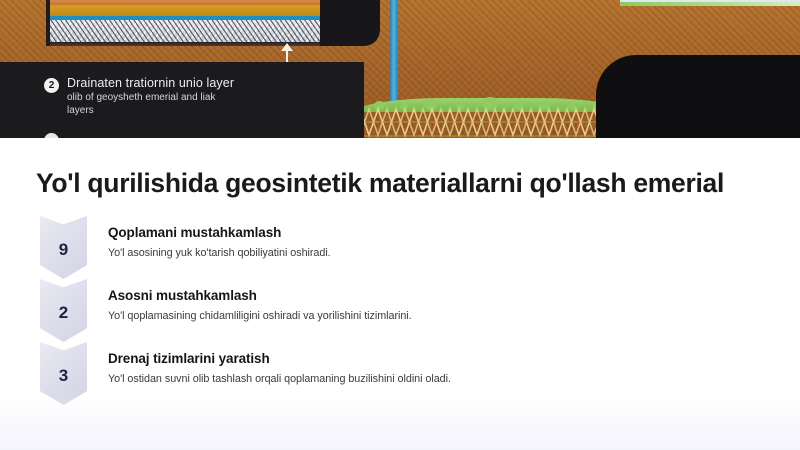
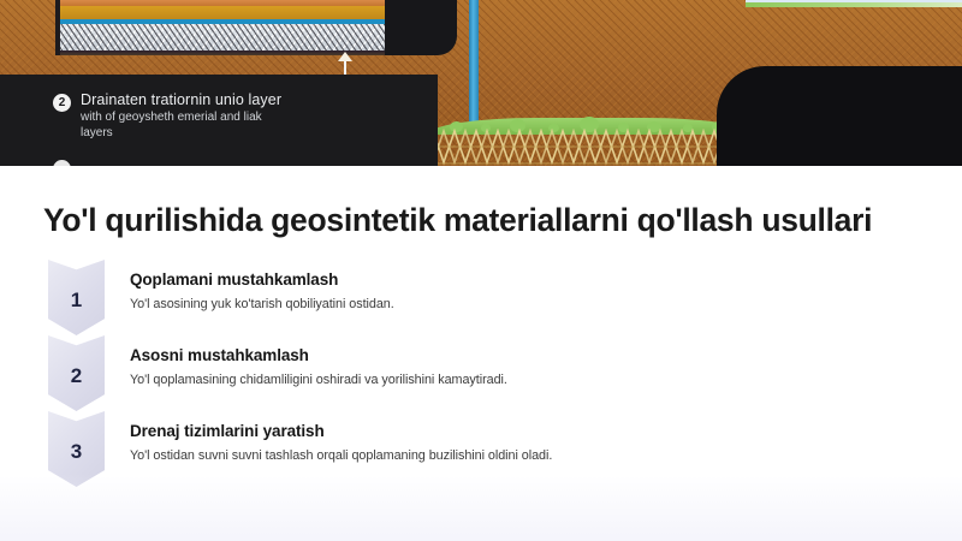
  2
  Drainaten tratiornin unio layer
- olib of geoysheth emerial and liak layers
+ with of geoysheth emerial and liak layers
- Yo'l qurilishida geosintetik materiallarni qo'llash emerial
+ Yo'l qurilishida geosintetik materiallarni qo'llash usullari
- 9
+ 1
  Qoplamani mustahkamlash
- Yo'l asosining yuk ko'tarish qobiliyatini oshiradi.
+ Yo'l asosining yuk ko'tarish qobiliyatini ostidan.
  2
  Asosni mustahkamlash
- Yo'l qoplamasining chidamliligini oshiradi va yorilishini tizimlarini.
+ Yo'l qoplamasining chidamliligini oshiradi va yorilishini kamaytiradi.
  3
  Drenaj tizimlarini yaratish
- Yo'l ostidan suvni olib tashlash orqali qoplamaning buzilishini oldini oladi.
+ Yo'l ostidan suvni suvni tashlash orqali qoplamaning buzilishini oldini oladi.
